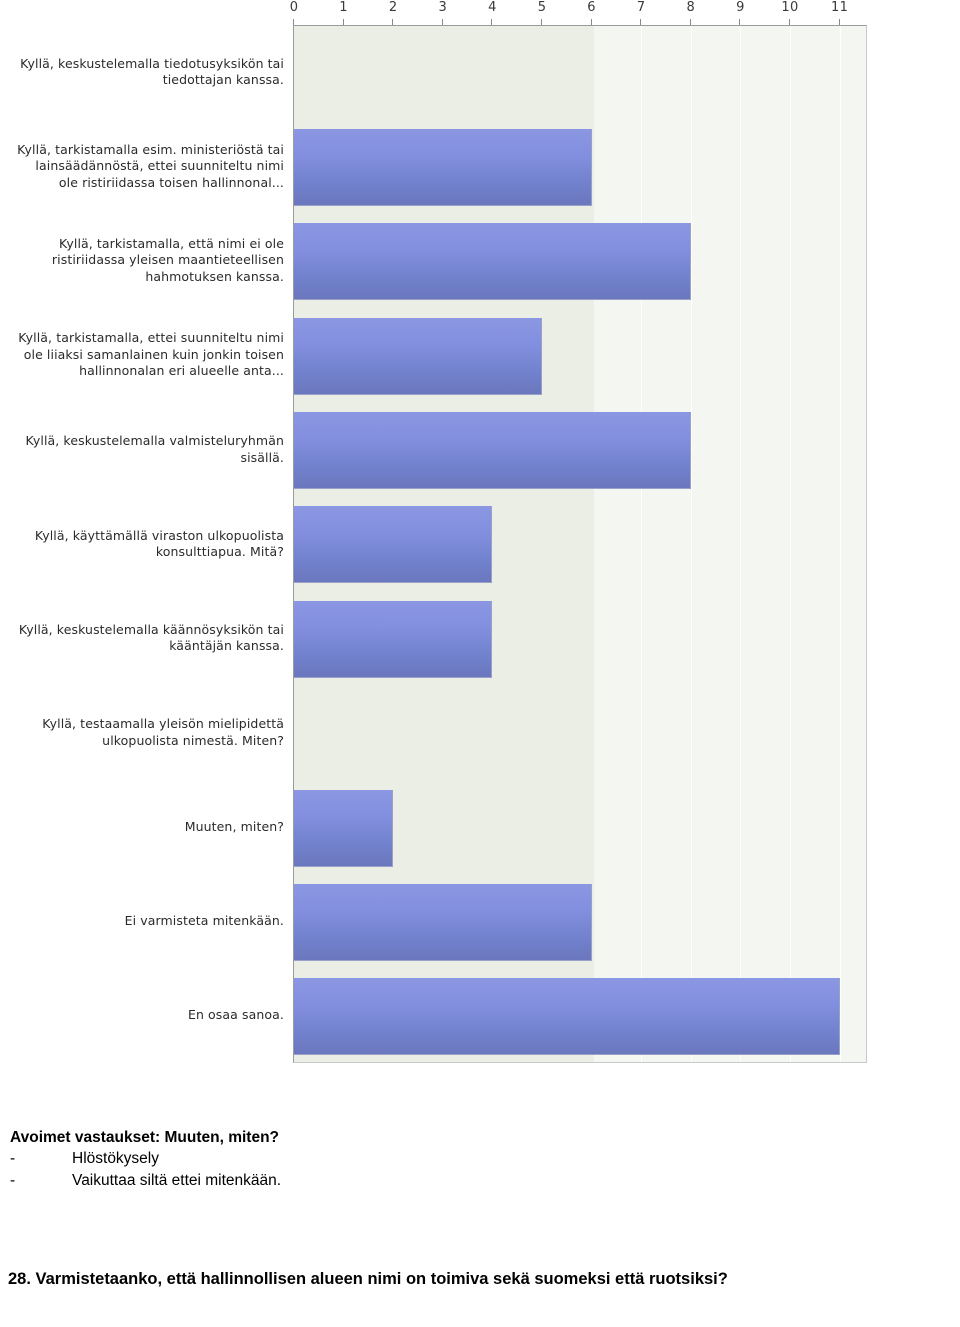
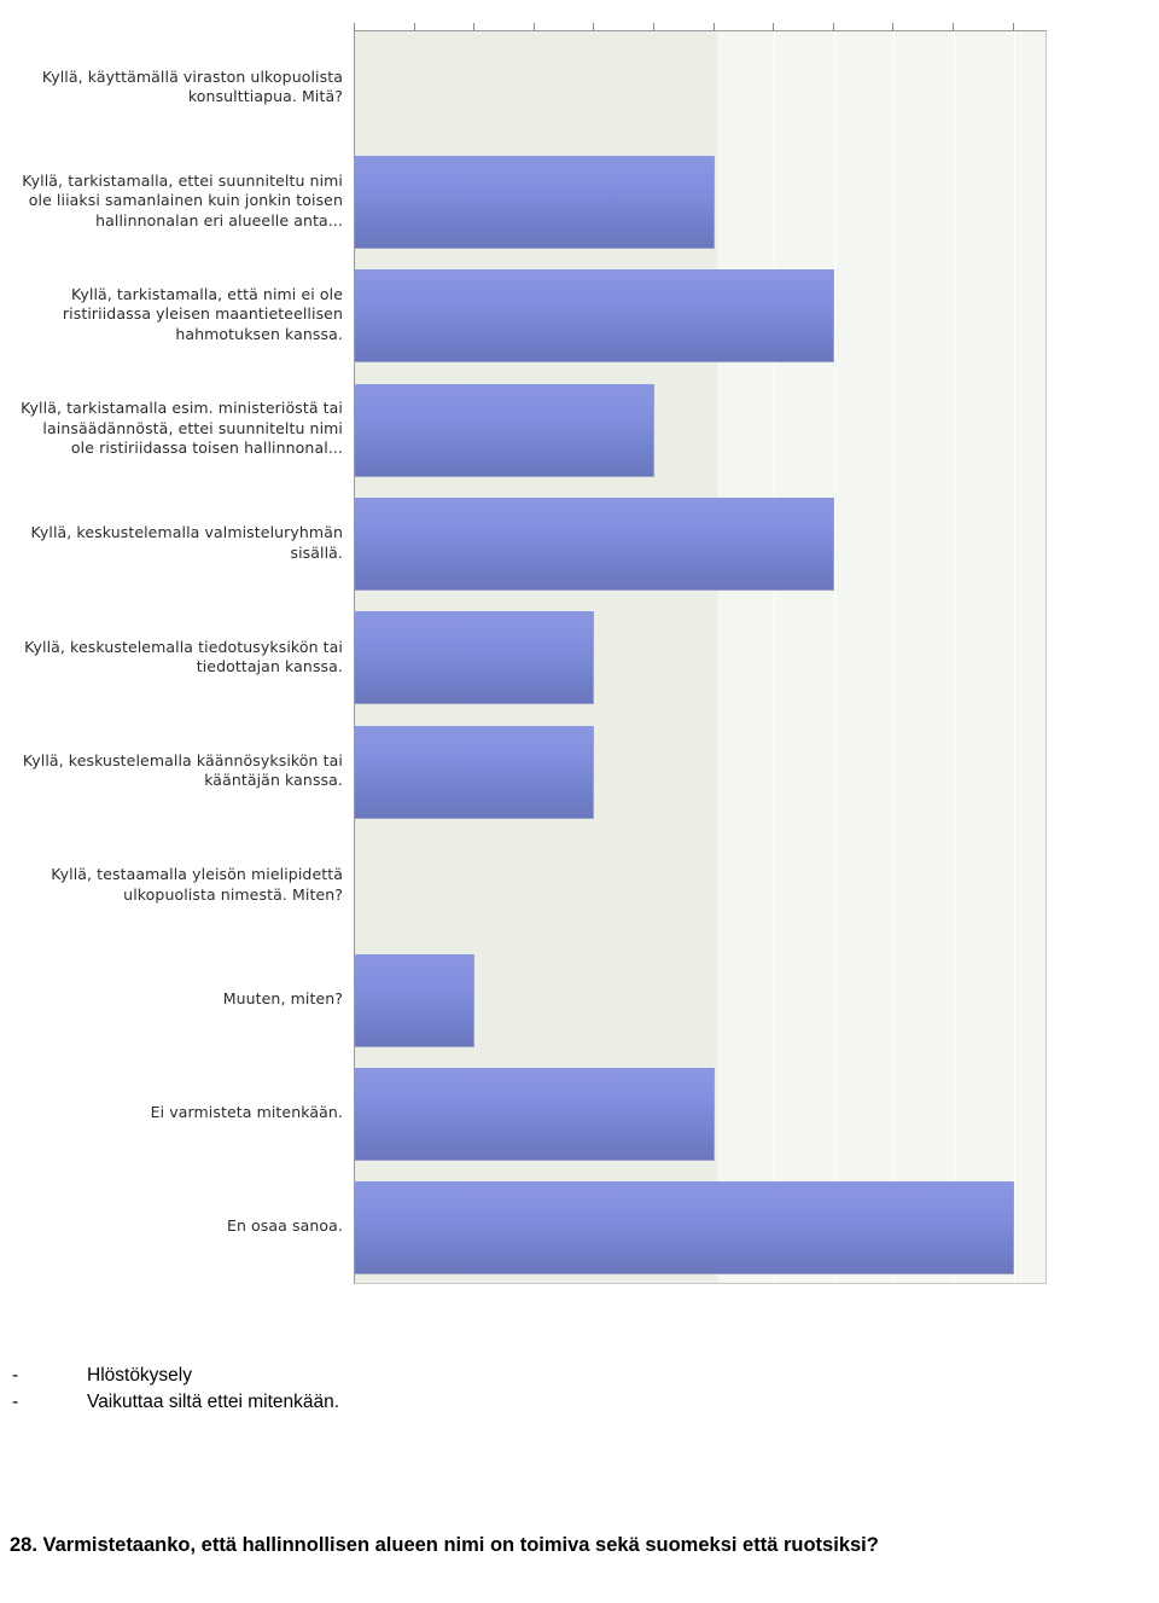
- 0
- 1
- 2
- 3
- 4
- 5
- 6
- 7
- 8
- 9
- 10
- 11
- Kyllä, keskustelemalla tiedotusyksikön tai tiedottajan kanssa.
+ Kyllä, käyttämällä viraston ulkopuolista konsulttiapua. Mitä?
- Kyllä, tarkistamalla esim. ministeriöstä tai lainsäädännöstä, ettei suunniteltu nimi ole ristiriidassa toisen hallinnonal...
+ Kyllä, tarkistamalla, ettei suunniteltu nimi ole liiaksi samanlainen kuin jonkin toisen hallinnonalan eri alueelle anta...
  Kyllä, tarkistamalla, että nimi ei ole ristiriidassa yleisen maantieteellisen hahmotuksen kanssa.
- Kyllä, tarkistamalla, ettei suunniteltu nimi ole liiaksi samanlainen kuin jonkin toisen hallinnonalan eri alueelle anta...
+ Kyllä, tarkistamalla esim. ministeriöstä tai lainsäädännöstä, ettei suunniteltu nimi ole ristiriidassa toisen hallinnonal...
  Kyllä, keskustelemalla valmisteluryhmän sisällä.
- Kyllä, käyttämällä viraston ulkopuolista konsulttiapua. Mitä?
+ Kyllä, keskustelemalla tiedotusyksikön tai tiedottajan kanssa.
  Kyllä, keskustelemalla käännösyksikön tai kääntäjän kanssa.
  Kyllä, testaamalla yleisön mielipidettä ulkopuolista nimestä. Miten?
  Muuten, miten?
  Ei varmisteta mitenkään.
  En osaa sanoa.
- Avoimet vastaukset: Muuten, miten?
  -
  Hlöstökysely
  -
  Vaikuttaa siltä ettei mitenkään.
  28. Varmistetaanko, että hallinnollisen alueen nimi on toimiva sekä suomeksi että ruotsiksi?
